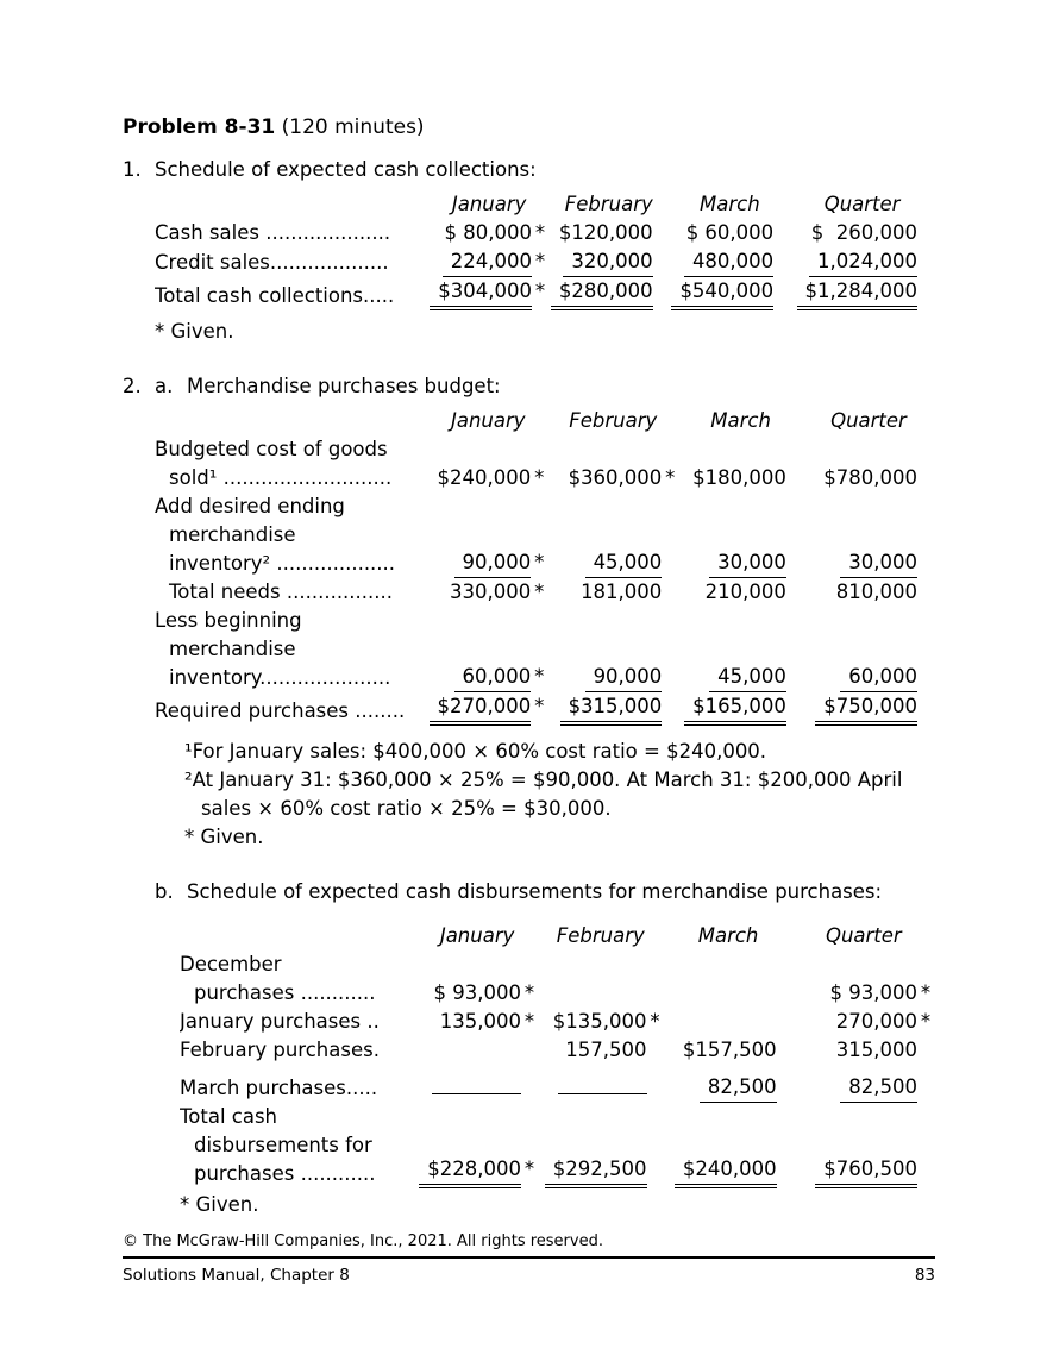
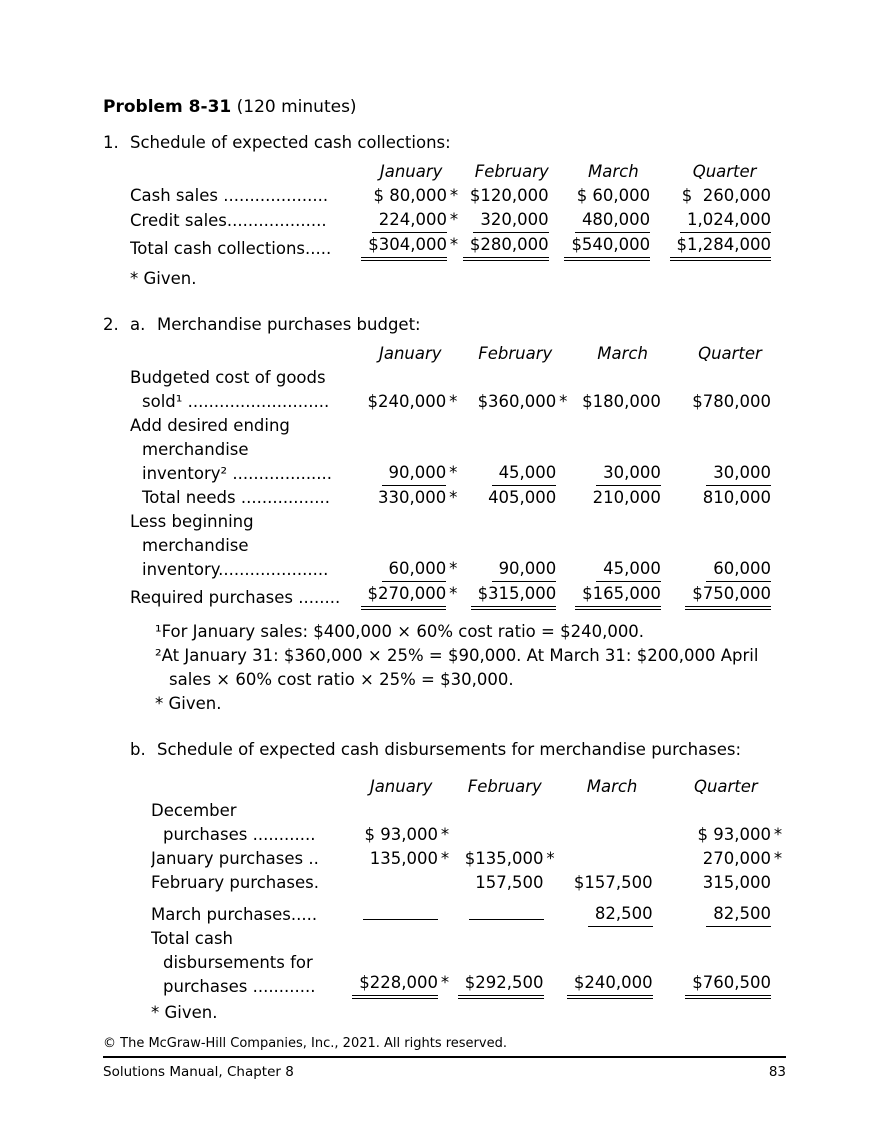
  Problem 8-31 (120 minutes)
  1.
  Schedule of expected cash collections:
  	January	February	March	Quarter
  Cash sales ....................	$ 80,000 *	$120,000	$ 60,000	$ 260,000
  Credit sales...................	224,000 *	320,000	480,000	1,024,000
  Total cash collections.....	$304,000 *	$280,000	$540,000	$1,284,000
  * Given.
  2.
  a.
  Merchandise purchases budget:
  	January	February	March	Quarter
  Budgeted cost of goods sold¹ ...........................	$240,000 *	$360,000 *	$180,000	$780,000
  Add desired ending merchandise inventory² ...................	90,000 *	45,000	30,000	30,000
- Total needs .................	330,000 *	181,000	210,000	810,000
+ Total needs .................	330,000 *	405,000	210,000	810,000
  Less beginning merchandise inventory.....................	60,000 *	90,000	45,000	60,000
  Required purchases ........	$270,000 *	$315,000	$165,000	$750,000
  ¹For January sales: $400,000 × 60% cost ratio = $240,000.
  ²At January 31: $360,000 × 25% = $90,000. At March 31: $200,000 April sales × 60% cost ratio × 25% = $30,000.
  * Given.
  b.
  Schedule of expected cash disbursements for merchandise purchases:
  	January	February	March	Quarter
  December purchases ............	$ 93,000 *			$ 93,000 *
  January purchases ..	135,000 *	$135,000 *		270,000 *
  February purchases.		157,500	$157,500	315,000
  March purchases.....			82,500	82,500
  Total cash disbursements for purchases ............	$228,000 *	$292,500	$240,000	$760,500
  * Given.
  © The McGraw-Hill Companies, Inc., 2021. All rights reserved.
  Solutions Manual, Chapter 8
  83
